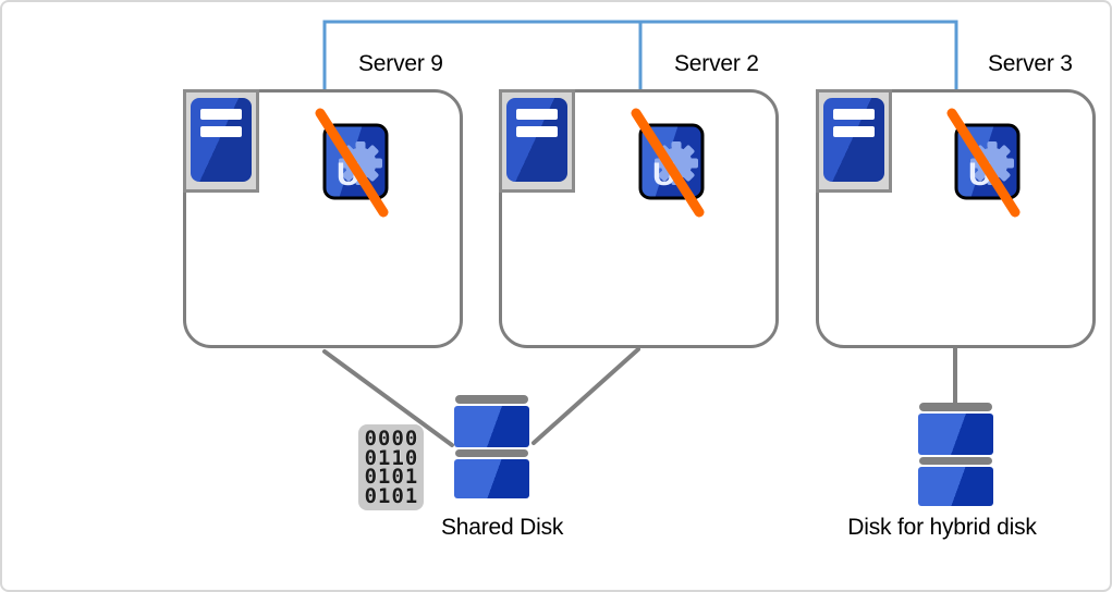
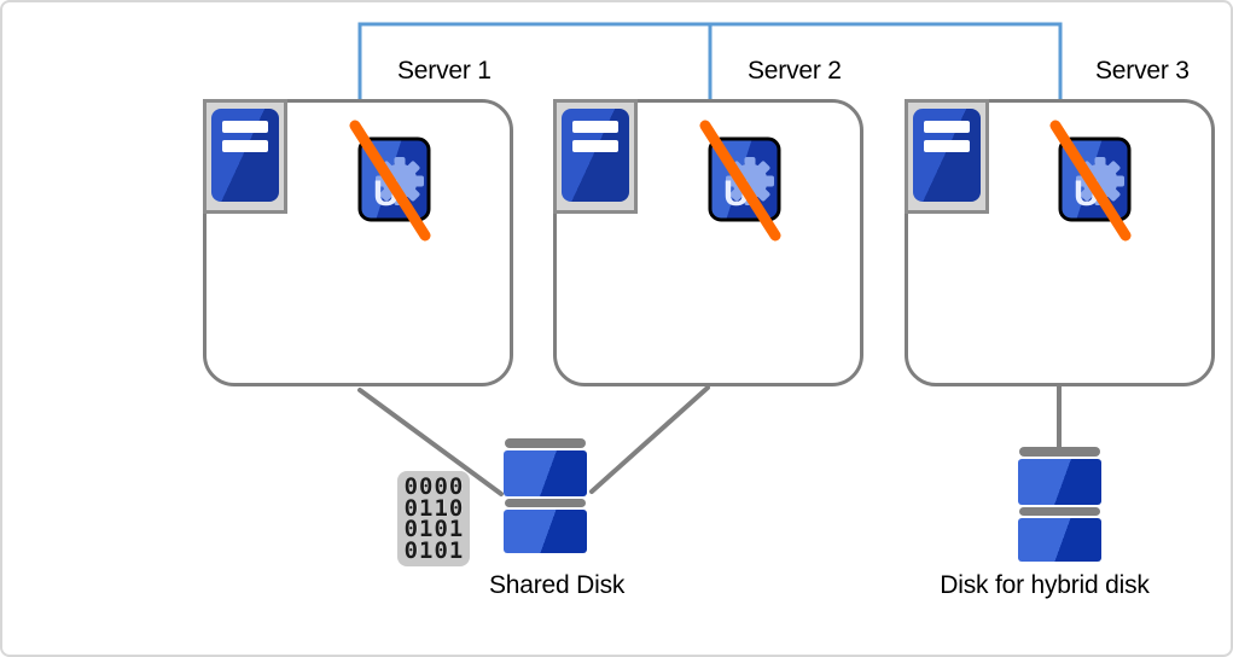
- Server 9
+ Server 1
  Server 2
  Server 3
  U
  U
  U
  0000
  0110
  0101
  0101
  Shared Disk
  Disk for hybrid disk
